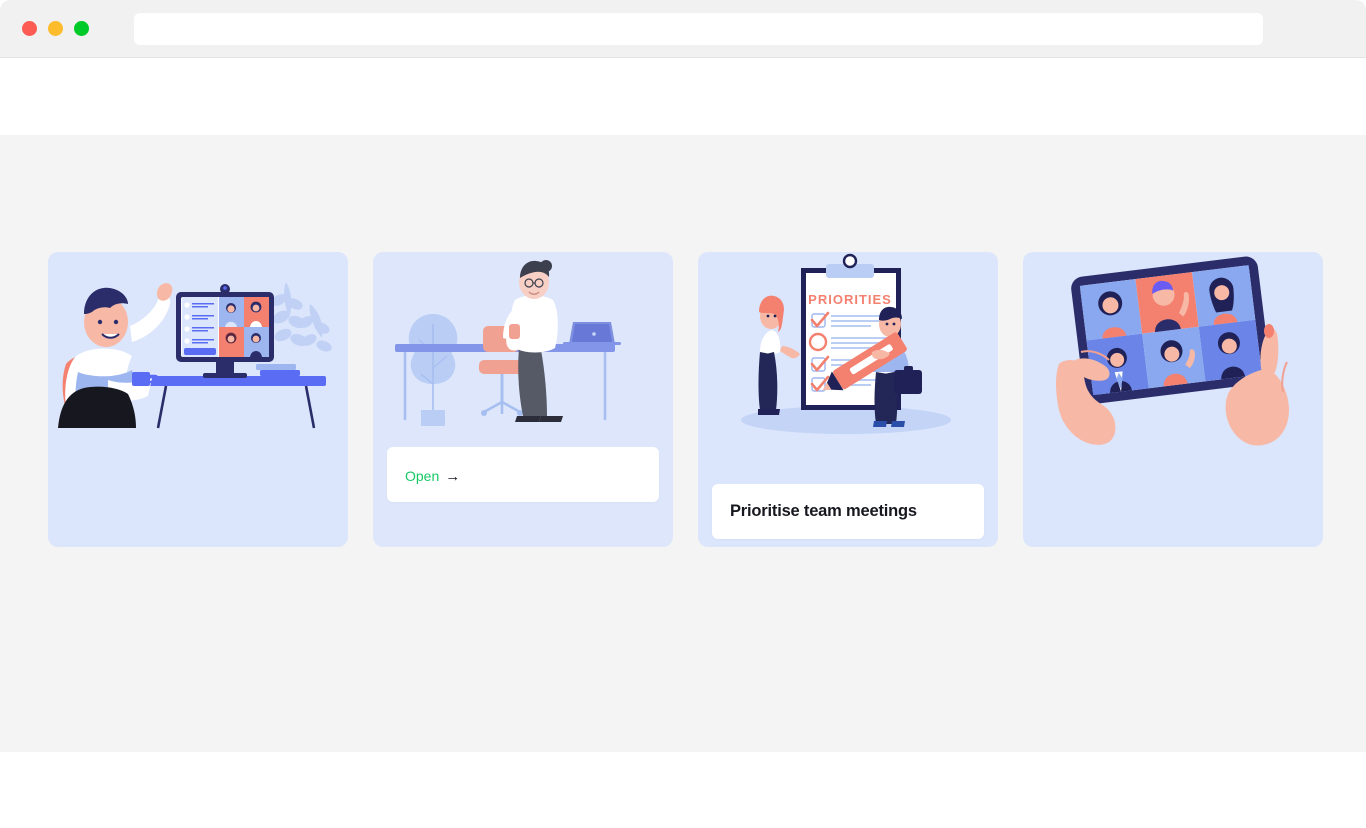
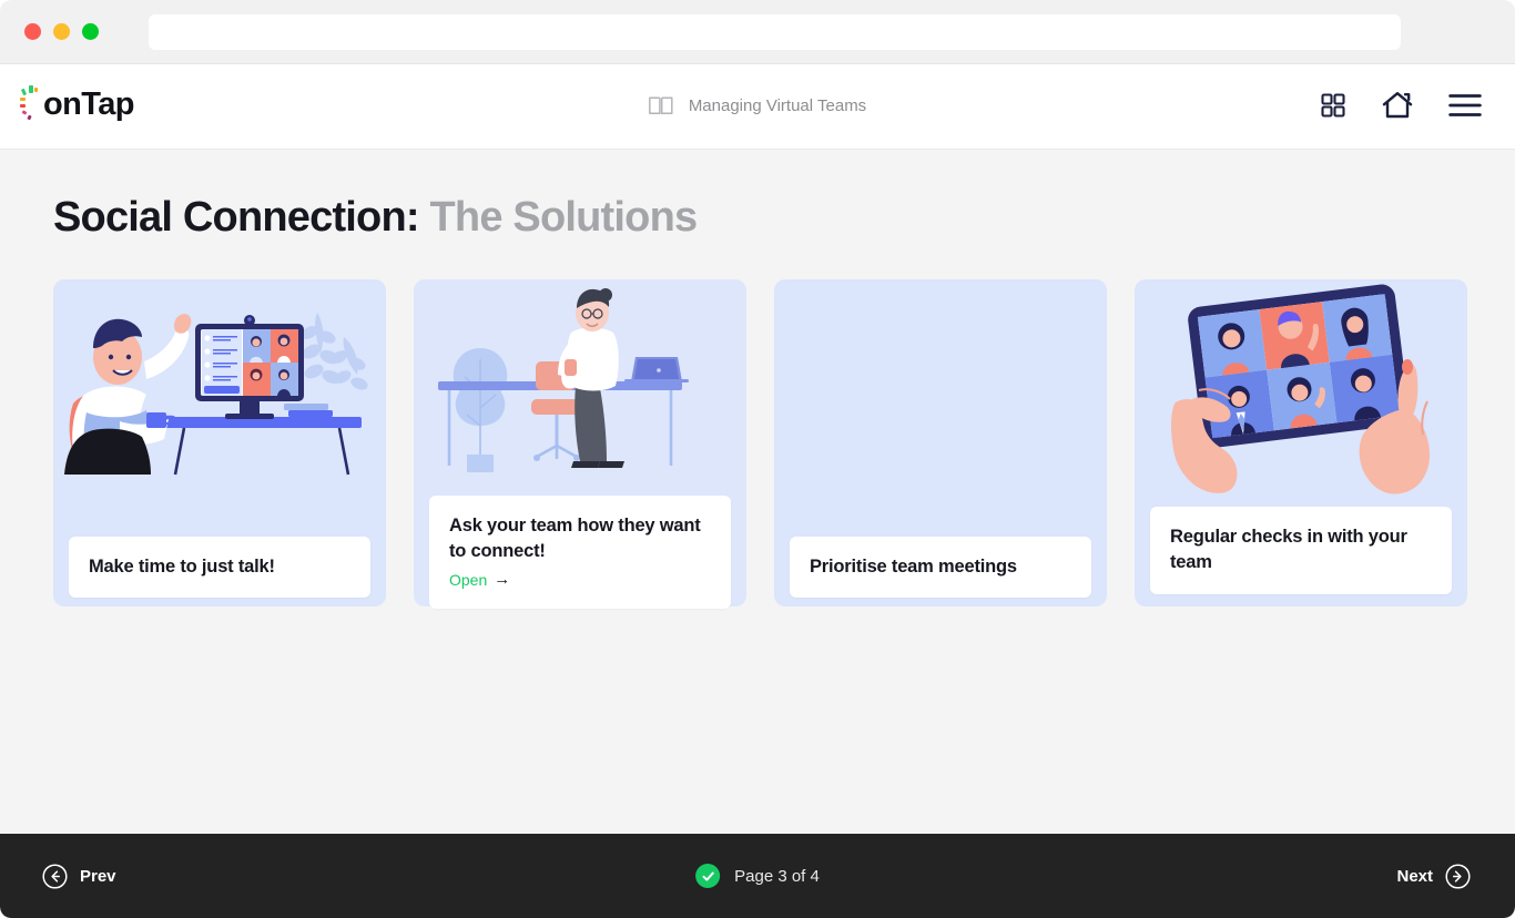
+ onTap
+ Managing Virtual Teams
+ Social Connection: The Solutions
+ Make time to just talk!
+ Ask your team how they want to connect!
  Open
  →
- PRIORITIES
  Prioritise team meetings
+ Regular checks in with your team
+ Prev
+ Page 3 of 4
+ Next
